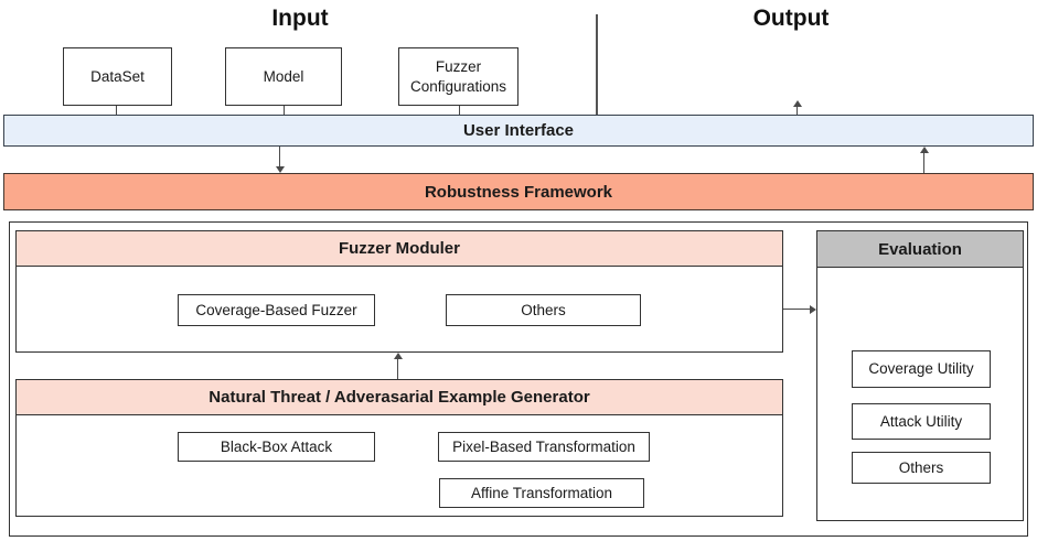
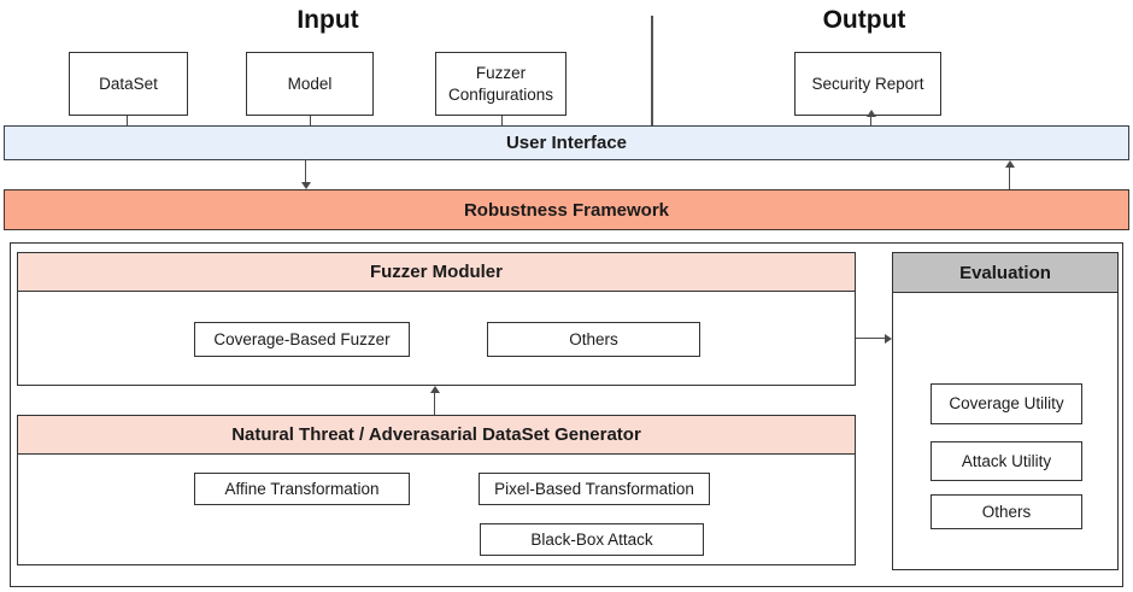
  Input
  Output
  DataSet
  Model
  Fuzzer Configurations
+ Security Report
  User Interface
  Robustness Framework
  Fuzzer Moduler
  Coverage-Based Fuzzer
  Others
- Natural Threat / Adverasarial Example Generator
+ Natural Threat / Adverasarial DataSet Generator
- Black-Box Attack
+ Affine Transformation
  Pixel-Based Transformation
- Affine Transformation
+ Black-Box Attack
  Evaluation
  Coverage Utility
  Attack Utility
  Others
